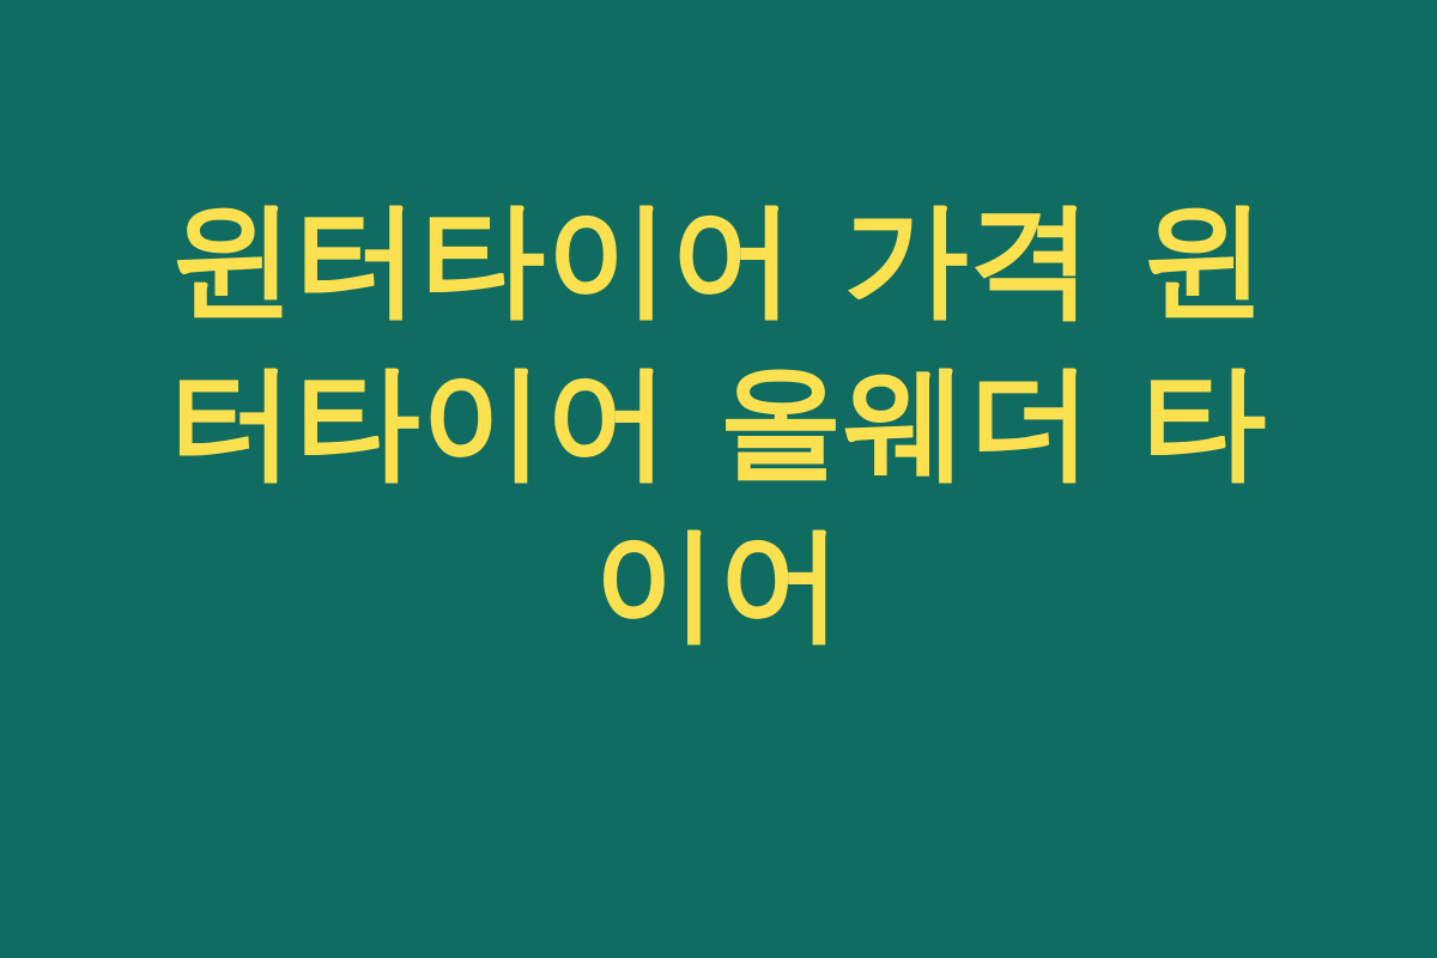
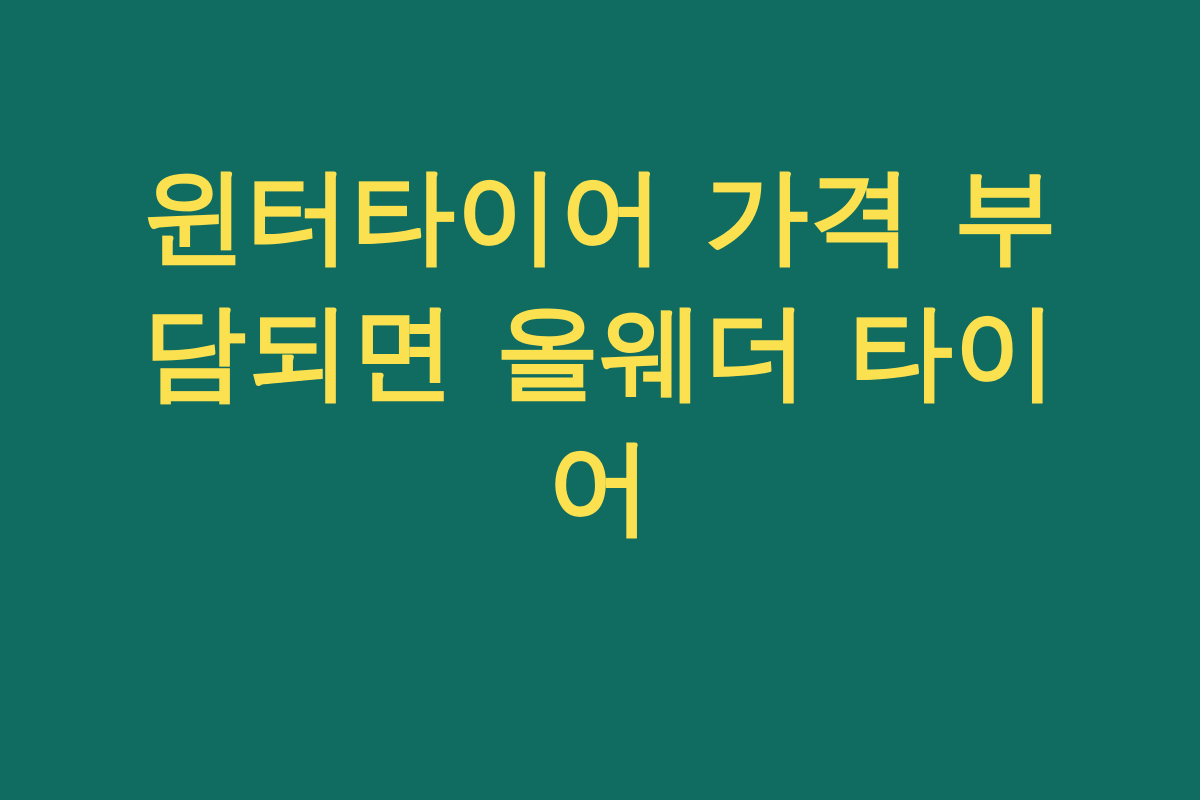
- 윈터타이어 가격 윈터타이어 올웨더 타이어
+ 윈터타이어 가격 부담되면 올웨더 타이어
